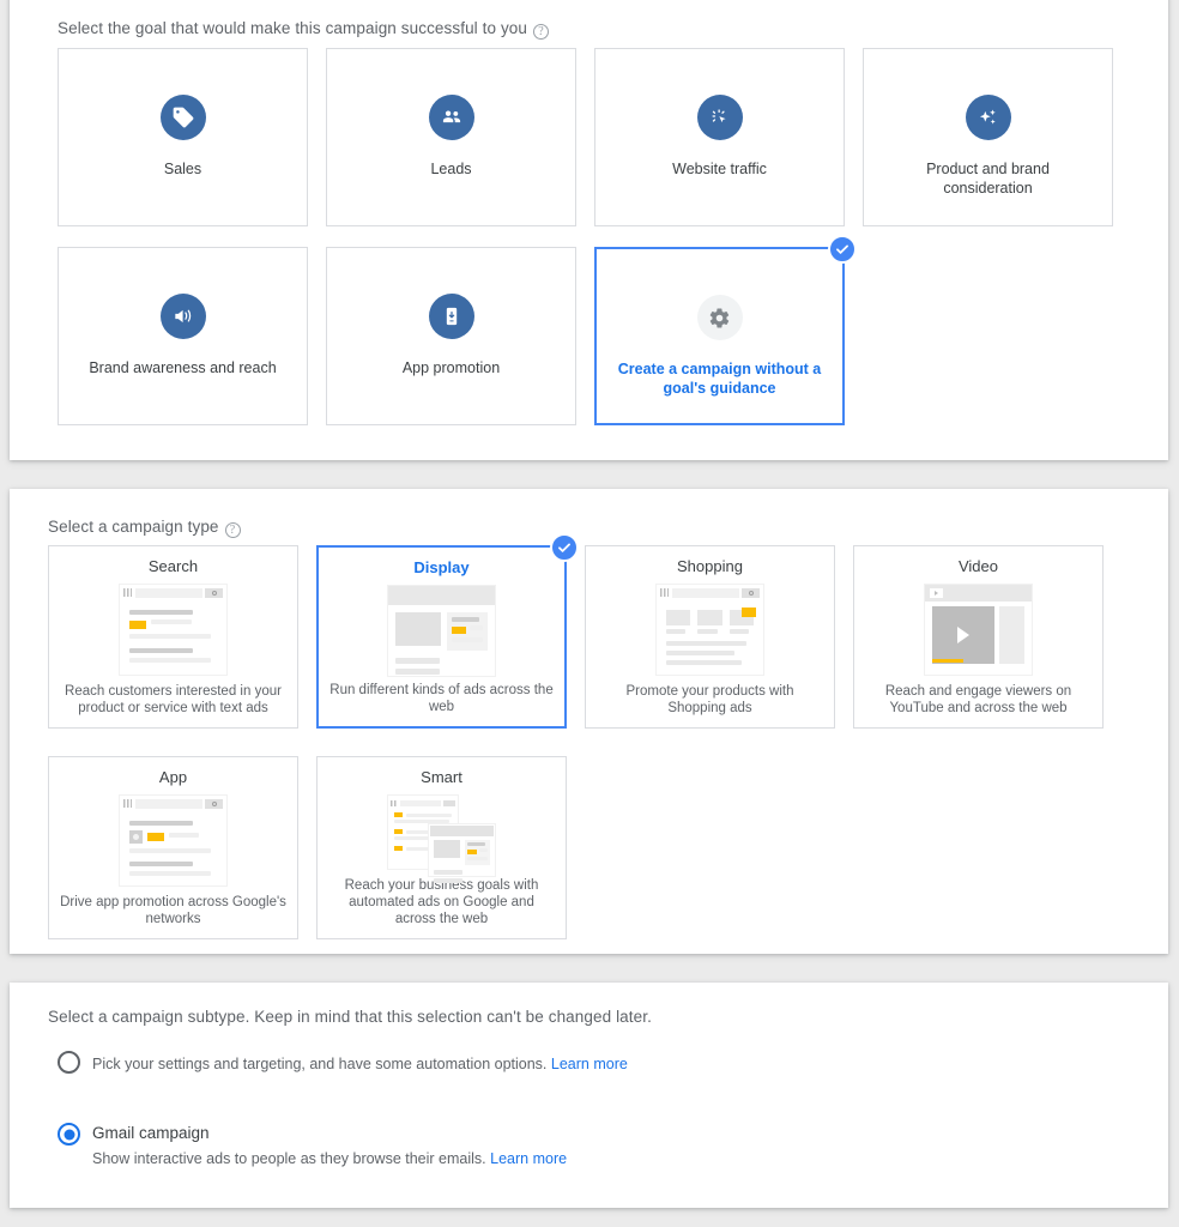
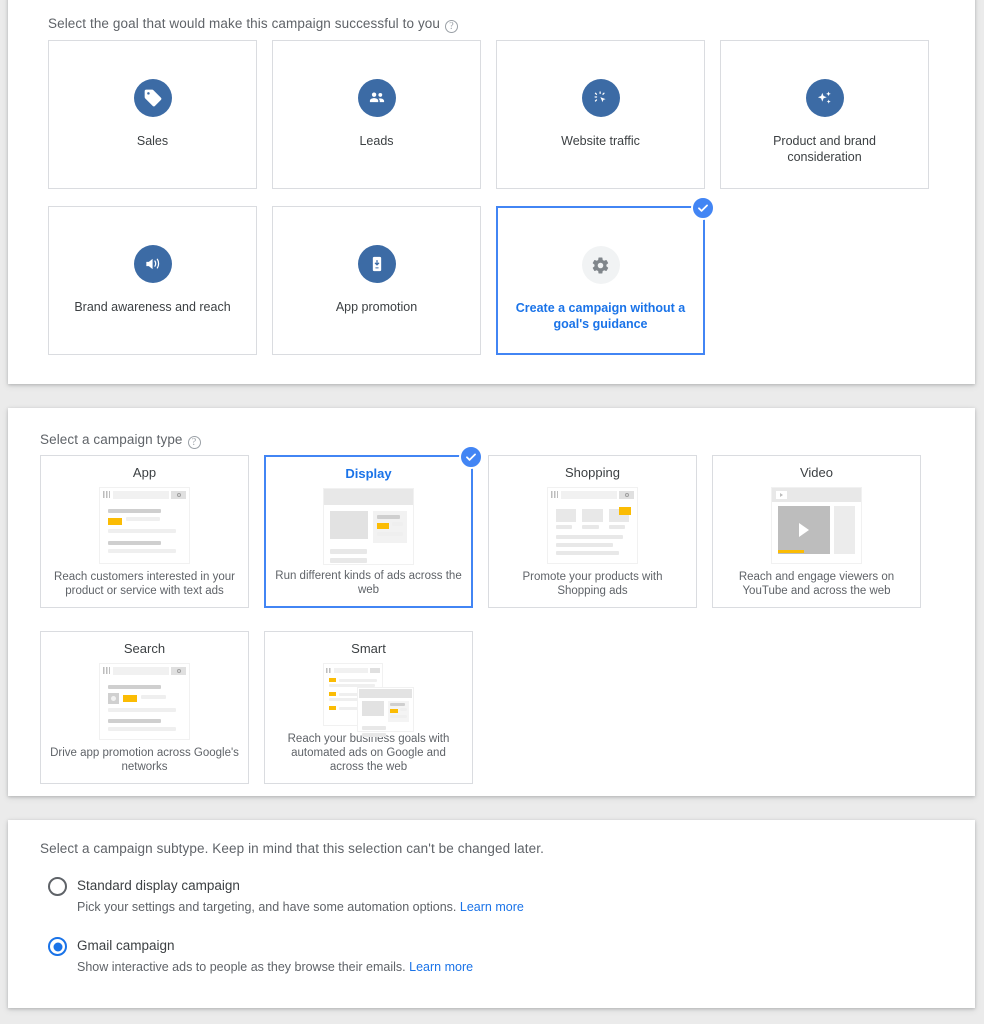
  Select the goal that would make this campaign successful to you ?
  Sales
  Leads
  Website traffic
  Product and brand consideration
  Brand awareness and reach
  App promotion
  Create a campaign without a goal's guidance
  Select a campaign type ?
- Search
+ App
  Reach customers interested in your product or service with text ads
  Display
  Run different kinds of ads across the web
  Shopping
  Promote your products with Shopping ads
  Video
  Reach and engage viewers on YouTube and across the web
- App
+ Search
  Drive app promotion across Google's networks
  Smart
  Reach your business goals with automated ads on Google and across the web
  Select a campaign subtype. Keep in mind that this selection can't be changed later.
+ Standard display campaign
  Pick your settings and targeting, and have some automation options. Learn more
  Gmail campaign
  Show interactive ads to people as they browse their emails. Learn more
